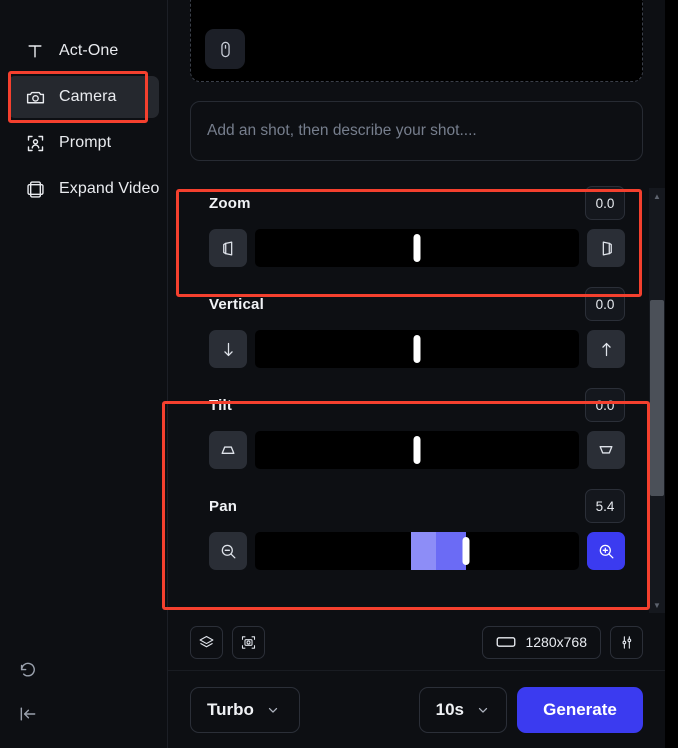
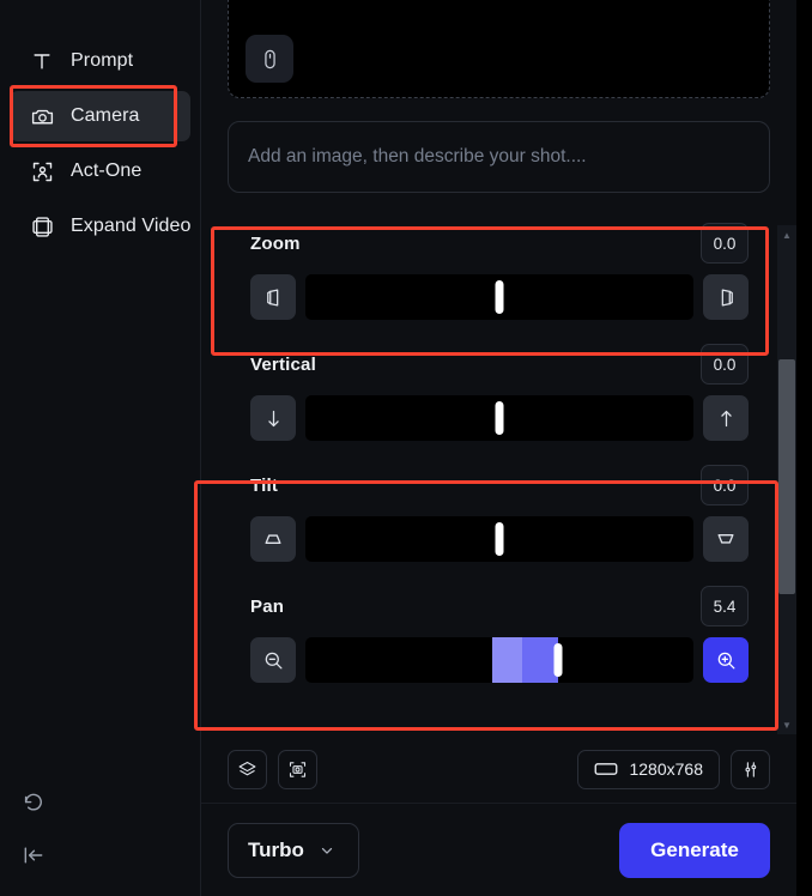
- Act-One
+ Prompt
  Camera
- Prompt
+ Act-One
  Expand Video
- Add an shot, then describe your shot....
+ Add an image, then describe your shot....
  Zoom
  0.0
  Vertical
  0.0
  Tilt
  0.0
  Pan
  5.4
  ▲
  ▼
  1280x768
  Turbo
- 10s
  Generate
